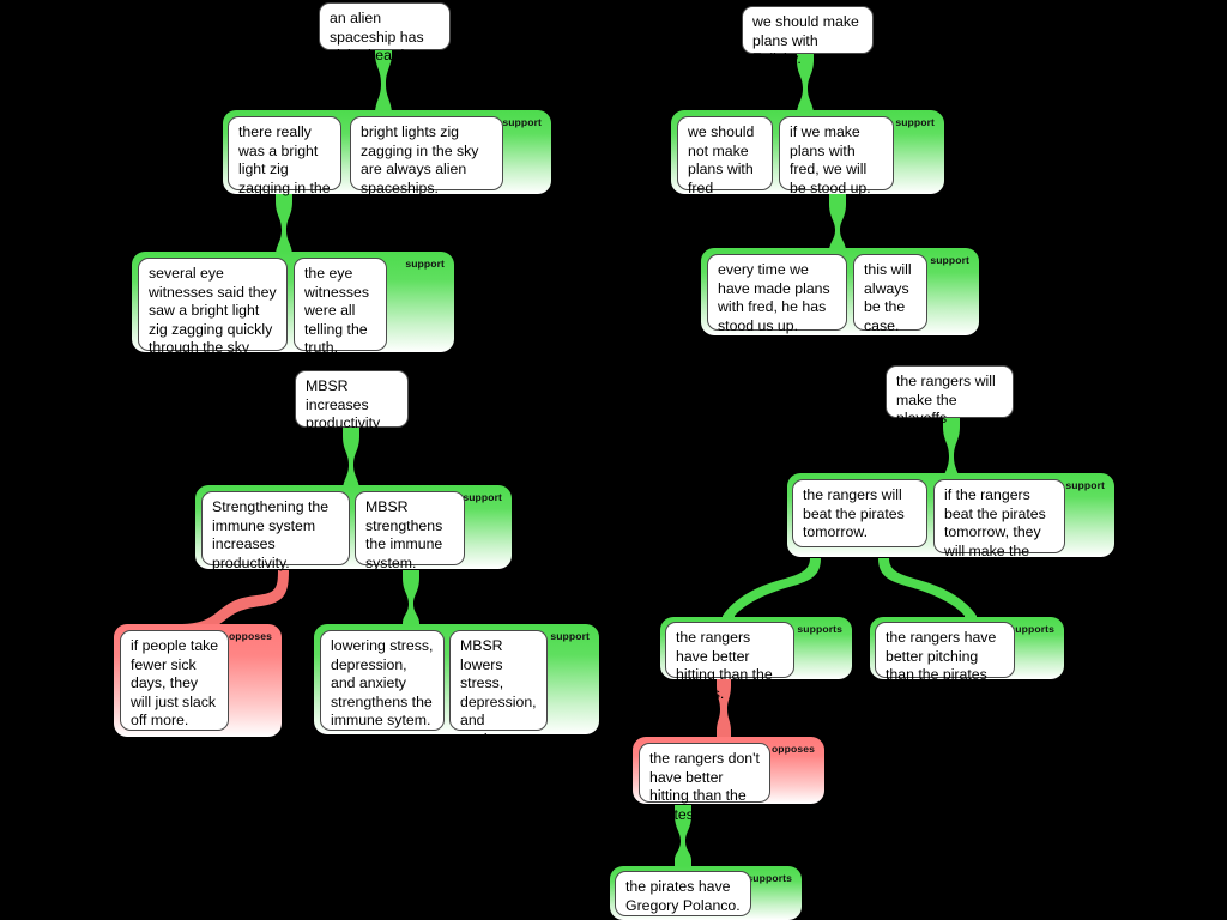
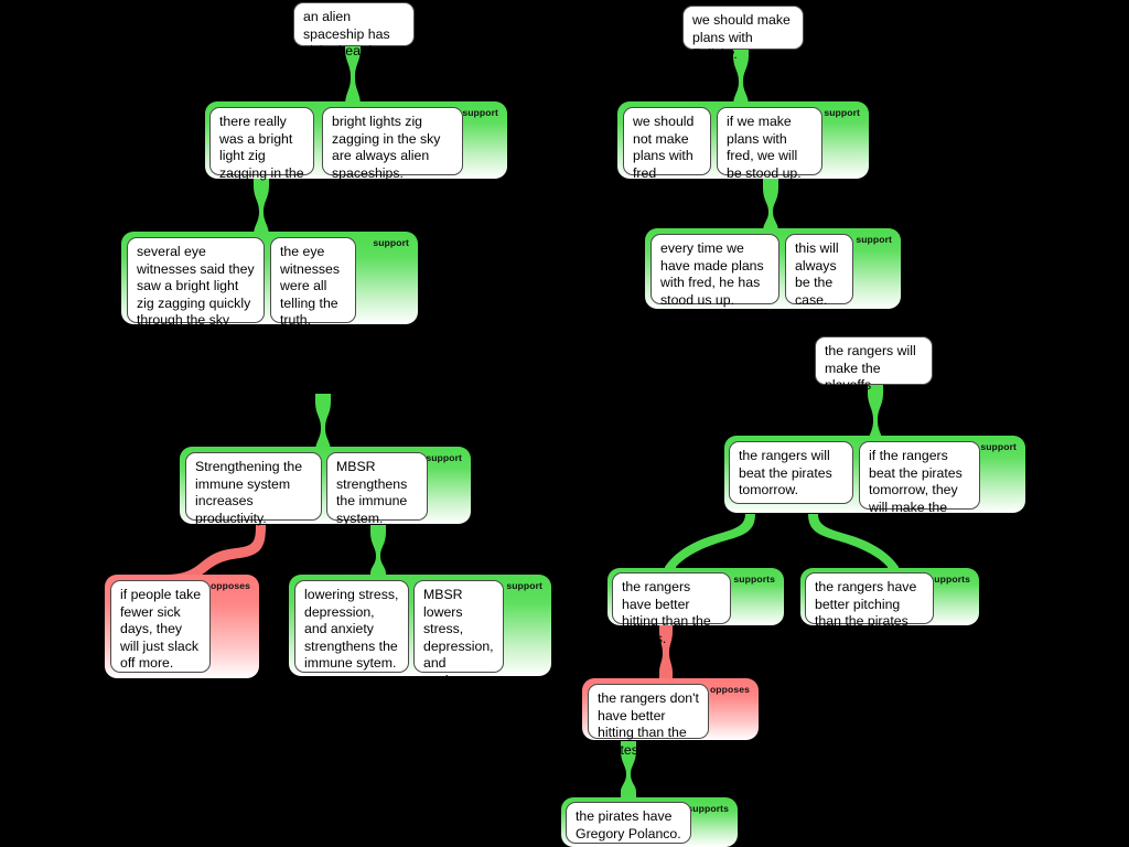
  an alien spaceship has visited earth.
  support
  there really was a bright light zig zagging in the
  bright lights zig zagging in the sky are always alien spaceships.
  support
  several eye witnesses said they saw a bright light zig zagging quickly through the sky
  the eye witnesses were all telling the truth.
  we should make plans with Felicity.
  support
  we should not make plans with fred
  if we make plans with fred, we will be stood up.
  support
  every time we have made plans with fred, he has stood us up.
  this will always be the case.
- MBSR increases productivity
  support
  Strengthening the immune system increases productivity.
  MBSR strengthens the immune system.
  opposes
  if people take fewer sick days, they will just slack off more.
  support
  lowering stress, depression, and anxiety strengthens the immune sytem.
  MBSR lowers stress, depression, and anxiety.
  the rangers will make the playoffs
  support
  the rangers will beat the pirates tomorrow.
  if the rangers beat the pirates tomorrow, they will make the
  supports
  the rangers have better hitting than the pirates.
  upports
  the rangers have better pitching than the pirates
  opposes
  the rangers don't have better hitting than the pirates.
  upports
  the pirates have Gregory Polanco.
